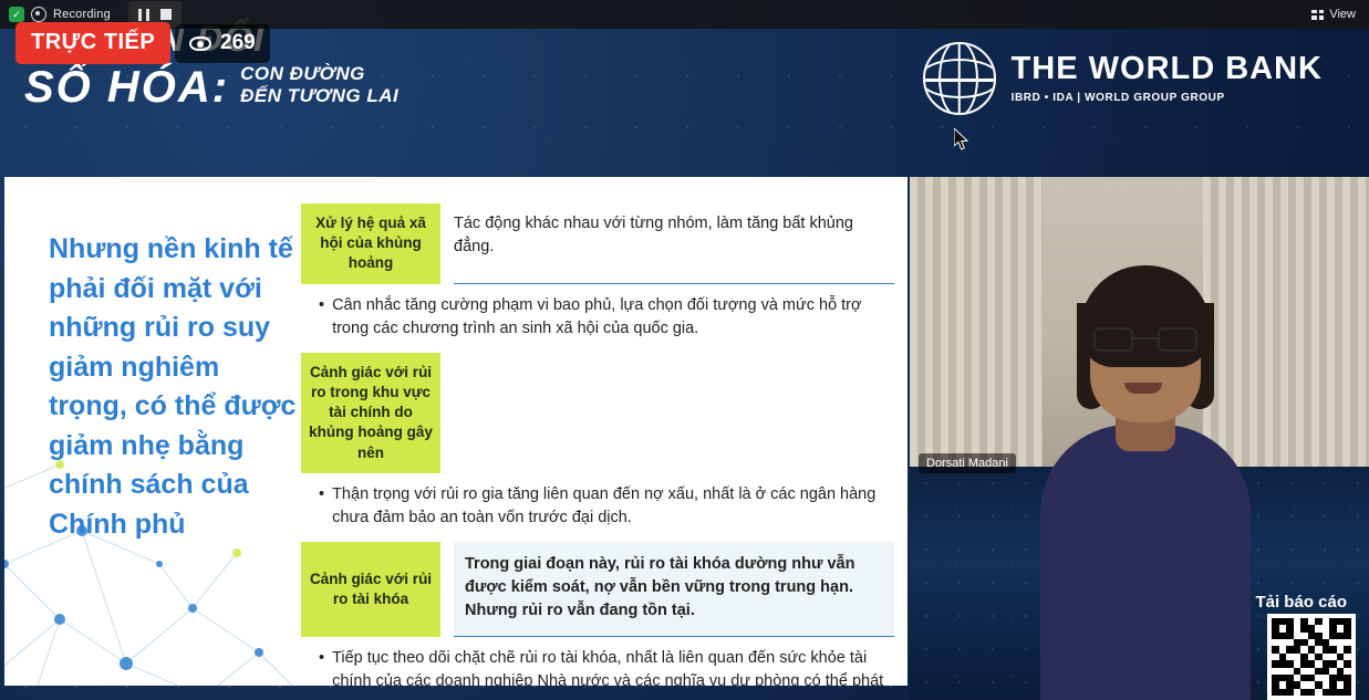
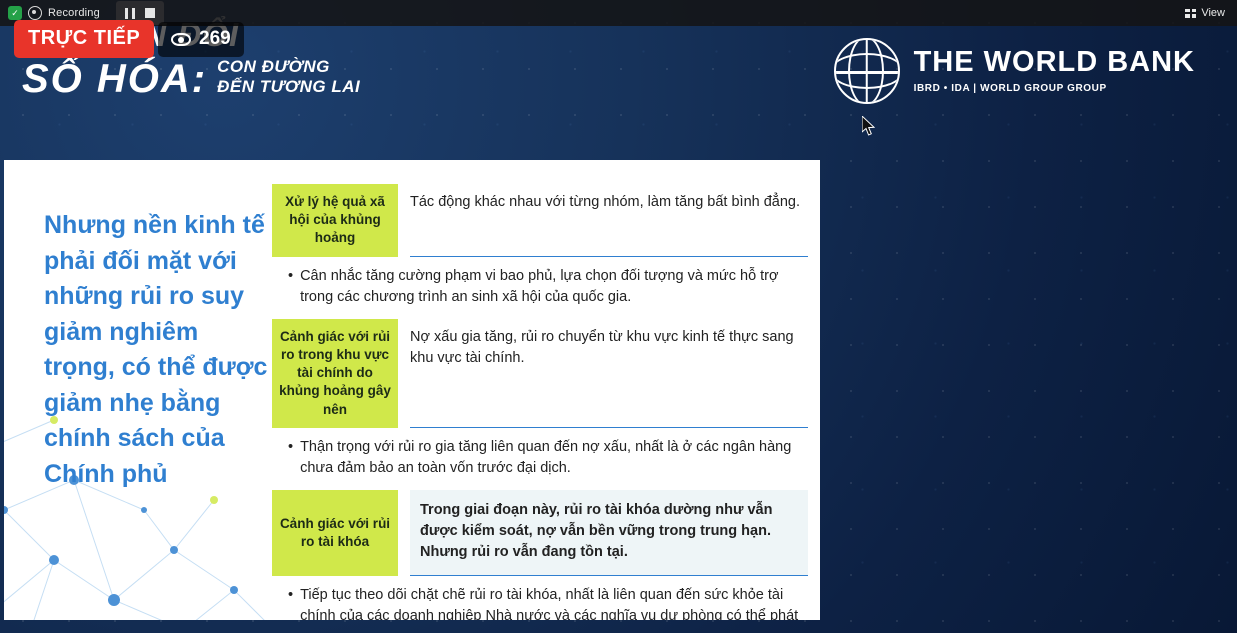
  SỐ HÓA:
  CON ĐƯỜNG
  ĐẾN TƯƠNG LAI
  THE WORLD BANK
  IBRD • IDA | WORLD GROUP GROUP
  ✓
  Recording
  View
  TRỰC TIẾP
  269
  Nhưng nền kinh tế phải đối mặt với những rủi ro suy giảm nghiêm trọng, có thể được giảm nhẹ bằng chính sách của Chính phủ
  Xử lý hệ quả xã hội của khủng hoảng
- Tác động khác nhau với từng nhóm, làm tăng bất khủng đẳng.
+ Tác động khác nhau với từng nhóm, làm tăng bất bình đẳng.
  •
  Cân nhắc tăng cường phạm vi bao phủ, lựa chọn đối tượng và mức hỗ trợ trong các chương trình an sinh xã hội của quốc gia.
  Cảnh giác với rủi ro trong khu vực tài chính do khủng hoảng gây nên
+ Nợ xấu gia tăng, rủi ro chuyển từ khu vực kinh tế thực sang khu vực tài chính.
  •
  Thận trọng với rủi ro gia tăng liên quan đến nợ xấu, nhất là ở các ngân hàng chưa đảm bảo an toàn vốn trước đại dịch.
  Cảnh giác với rủi ro tài khóa
  Trong giai đoạn này, rủi ro tài khóa dường như vẫn được kiểm soát, nợ vẫn bền vững trong trung hạn. Nhưng rủi ro vẫn đang tồn tại.
  •
  Tiếp tục theo dõi chặt chẽ rủi ro tài khóa, nhất là liên quan đến sức khỏe tài chính của các doanh nghiệp Nhà nước và các nghĩa vụ dự phòng có thể phát
- Dorsati Madani
- Tải báo cáo
